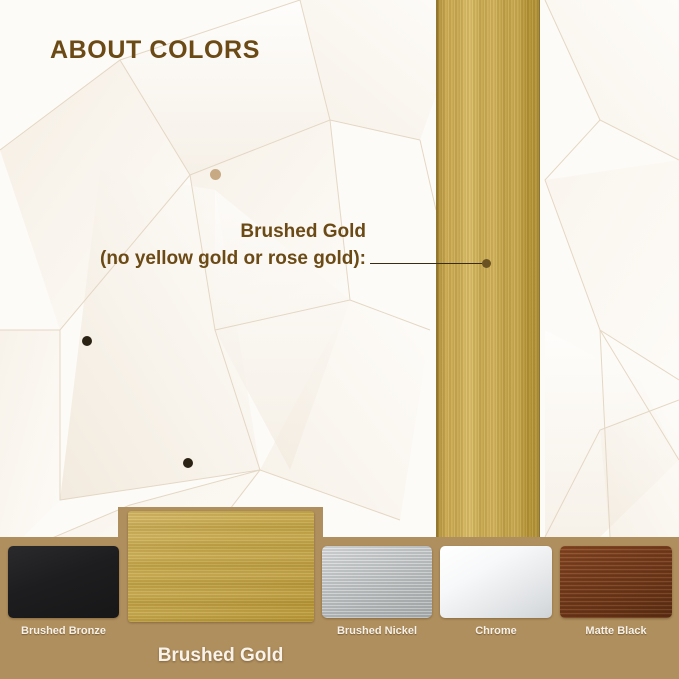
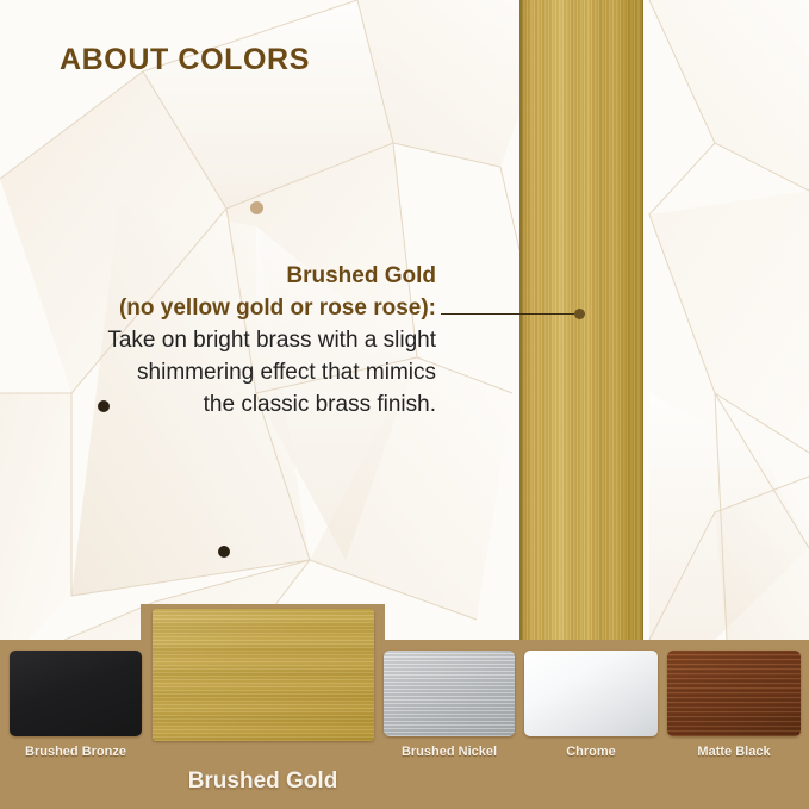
  ABOUT COLORS
  Brushed Gold
- (no yellow gold or rose gold):
+ (no yellow gold or rose rose):
+ Take on bright brass with a slight
+ shimmering effect that mimics
+ the classic brass finish.
  Brushed Bronze
  Brushed Nickel
  Chrome
  Matte Black
  Brushed Gold
